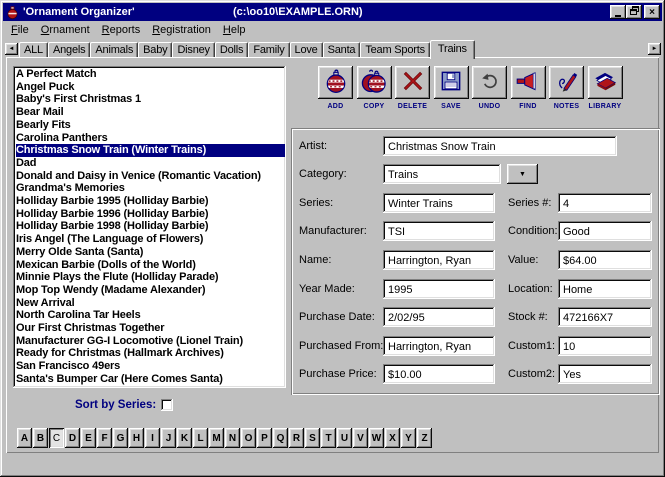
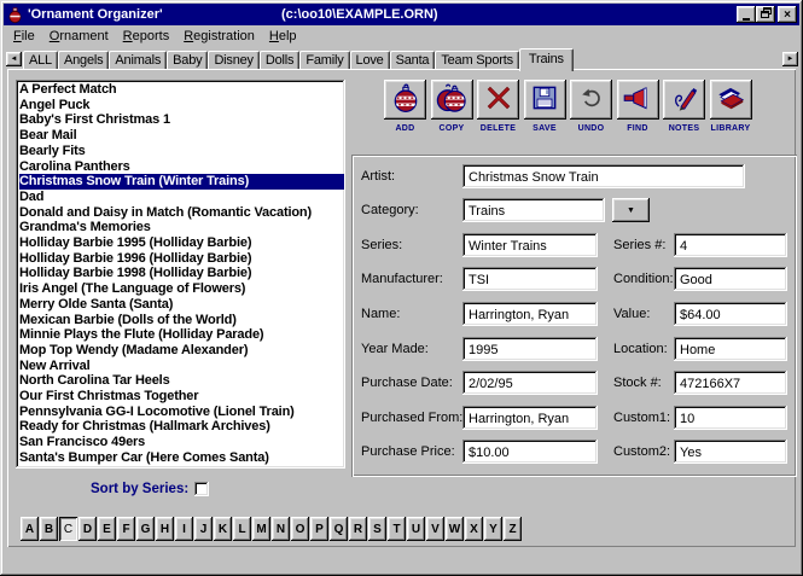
  'Ornament Organizer'
  (c:\oo10\EXAMPLE.ORN)
  ×
  File
  Ornament
  Reports
  Registration
  Help
  ALL
  Angels
  Animals
  Baby
  Disney
  Dolls
  Family
  Love
  Santa
  Team Sports
  Trains
  A Perfect Match
  Angel Puck
  Baby's First Christmas 1
  Bear Mail
  Bearly Fits
  Carolina Panthers
  Christmas Snow Train (Winter Trains)
  Dad
- Donald and Daisy in Venice (Romantic Vacation)
+ Donald and Daisy in Match (Romantic Vacation)
  Grandma's Memories
  Holliday Barbie 1995 (Holliday Barbie)
  Holliday Barbie 1996 (Holliday Barbie)
  Holliday Barbie 1998 (Holliday Barbie)
  Iris Angel (The Language of Flowers)
  Merry Olde Santa (Santa)
  Mexican Barbie (Dolls of the World)
  Minnie Plays the Flute (Holliday Parade)
  Mop Top Wendy (Madame Alexander)
  New Arrival
  North Carolina Tar Heels
  Our First Christmas Together
- Manufacturer GG-I Locomotive (Lionel Train)
+ Pennsylvania GG-I Locomotive (Lionel Train)
  Ready for Christmas (Hallmark Archives)
  San Francisco 49ers
  Santa's Bumper Car (Here Comes Santa)
  Sort by Series:
  Artist:
  Christmas Snow Train
  Category:
  Trains
  Series:
  Winter Trains
  Series #:
  4
  Manufacturer:
  TSI
  Condition:
  Good
  Name:
  Harrington, Ryan
  Value:
  $64.00
  Year Made:
  1995
  Location:
  Home
  Purchase Date:
  2/02/95
  Stock #:
  472166X7
  Purchased From:
  Harrington, Ryan
  Custom1:
  10
  Purchase Price:
  $10.00
  Custom2:
  Yes
  A
  B
  C
  D
  E
  F
  G
  H
  I
  J
  K
  L
  M
  N
  O
  P
  Q
  R
  S
  T
  U
  V
  W
  X
  Y
  Z
